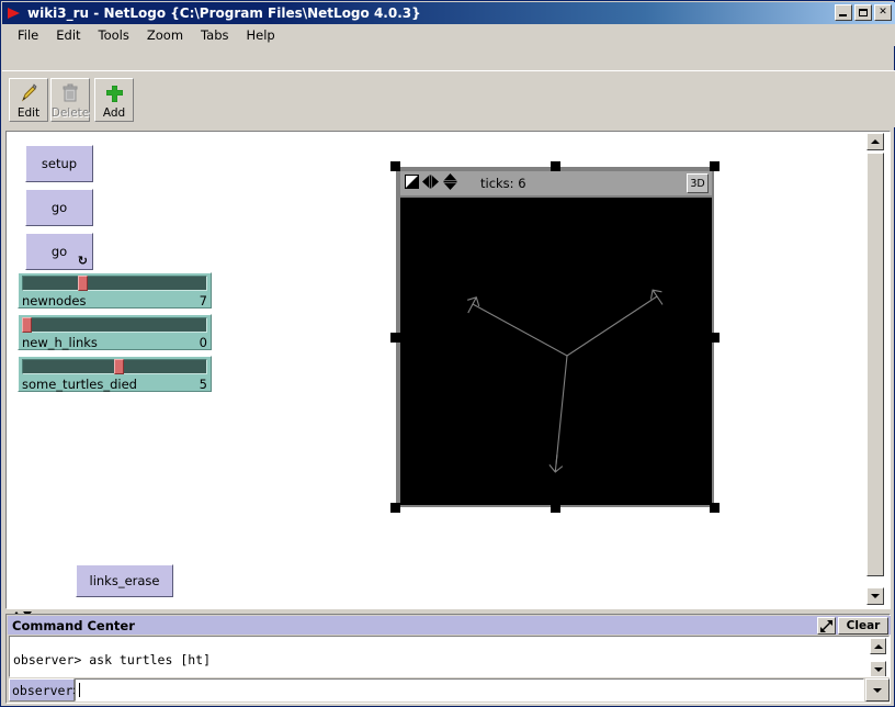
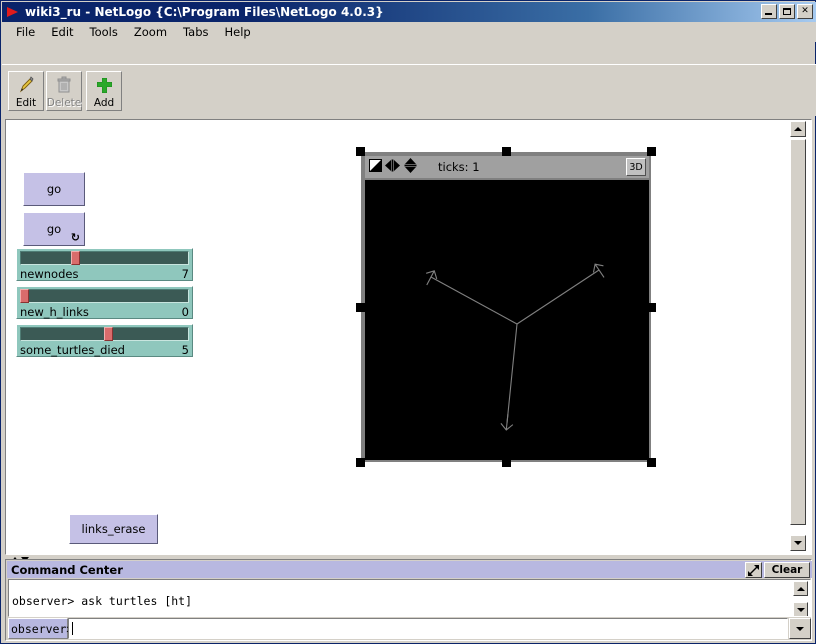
  wiki3_ru - NetLogo {C:\Program Files\NetLogo 4.0.3}
  ✕
  File
  Edit
  Tools
  Zoom
  Tabs
  Help
  Edit
  Delete
  Add
- setup
  go
  go
  ↻
  links_erase
  newnodes
  7
  new_h_links
  0
  some_turtles_died
  5
- ticks: 6
+ ticks: 1
  3D
  Command Center
  Clear
  observer> ask turtles [ht]
  observer
